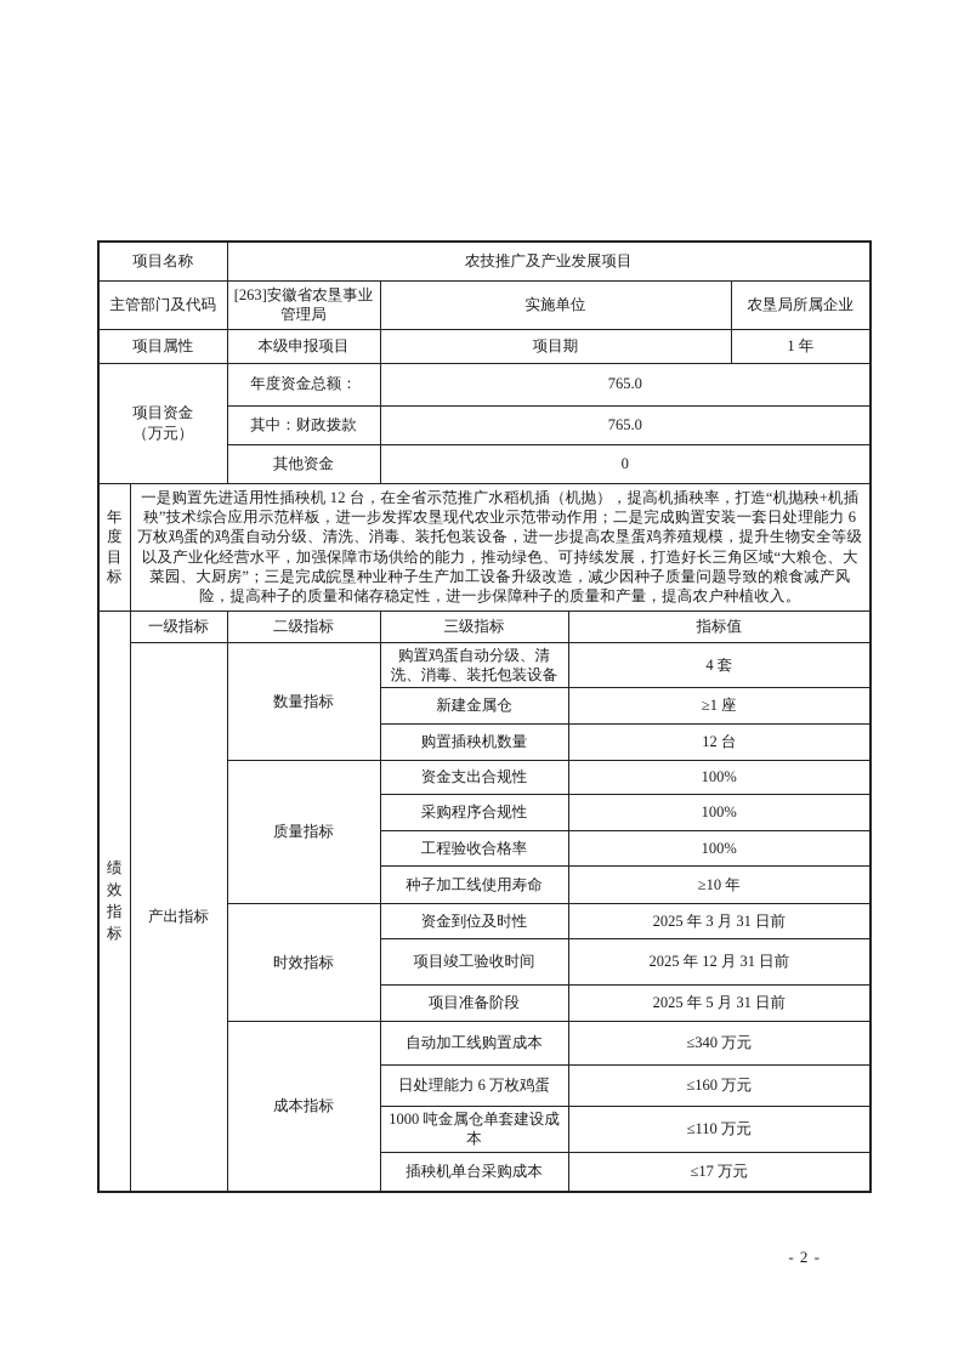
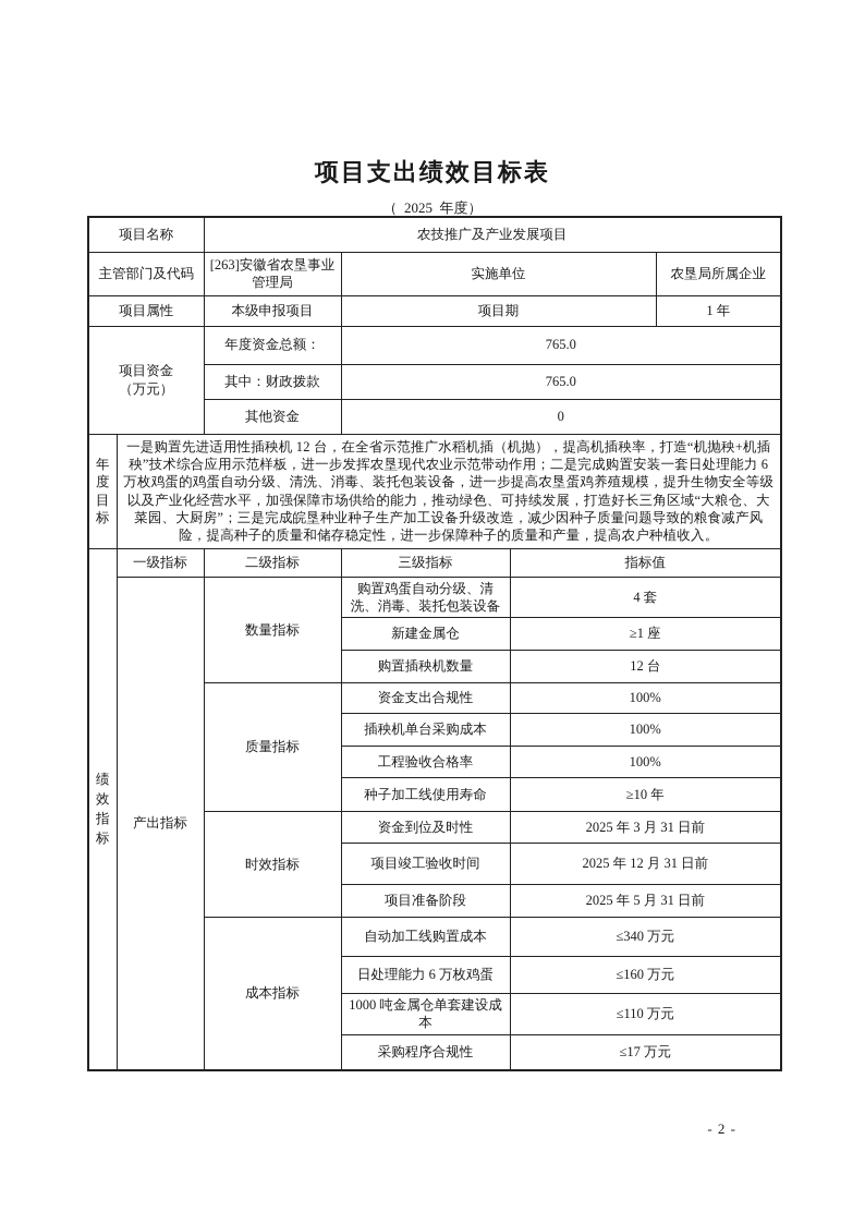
+ 项目支出绩效目标表
+ （ 2025 年度）
  项目名称	农技推广及产业发展项目
  主管部门及代码	[263]安徽省农垦事业管理局	实施单位	农垦局所属企业
  项目属性	本级申报项目	项目期	1 年
  项目资金 （万元）	年度资金总额：	765.0
  其中：财政拨款	765.0
  其他资金	0
  年度目标	一是购置先进适用性插秧机 12 台，在全省示范推广水稻机插（机抛），提高机插秧率，打造“机抛秧+机插秧”技术综合应用示范样板，进一步发挥农垦现代农业示范带动作用；二是完成购置安装一套日处理能力 6 万枚鸡蛋的鸡蛋自动分级、清洗、消毒、装托包装设备，进一步提高农垦蛋鸡养殖规模，提升生物安全等级以及产业化经营水平，加强保障市场供给的能力，推动绿色、可持续发展，打造好长三角区域“大粮仓、大菜园、大厨房”；三是完成皖垦种业种子生产加工设备升级改造，减少因种子质量问题导致的粮食减产风险，提高种子的质量和储存稳定性，进一步保障种子的质量和产量，提高农户种植收入。
  绩效指标	一级指标	二级指标	三级指标	指标值
  产出指标	数量指标	购置鸡蛋自动分级、清洗、消毒、装托包装设备	4 套
  新建金属仓	≥1 座
  购置插秧机数量	12 台
  质量指标	资金支出合规性	100%
- 采购程序合规性	100%
+ 插秧机单台采购成本	100%
  工程验收合格率	100%
  种子加工线使用寿命	≥10 年
  时效指标	资金到位及时性	2025 年 3 月 31 日前
  项目竣工验收时间	2025 年 12 月 31 日前
  项目准备阶段	2025 年 5 月 31 日前
  成本指标	自动加工线购置成本	≤340 万元
  日处理能力 6 万枚鸡蛋	≤160 万元
  1000 吨金属仓单套建设成本	≤110 万元
- 插秧机单台采购成本	≤17 万元
+ 采购程序合规性	≤17 万元
  - 2 -
